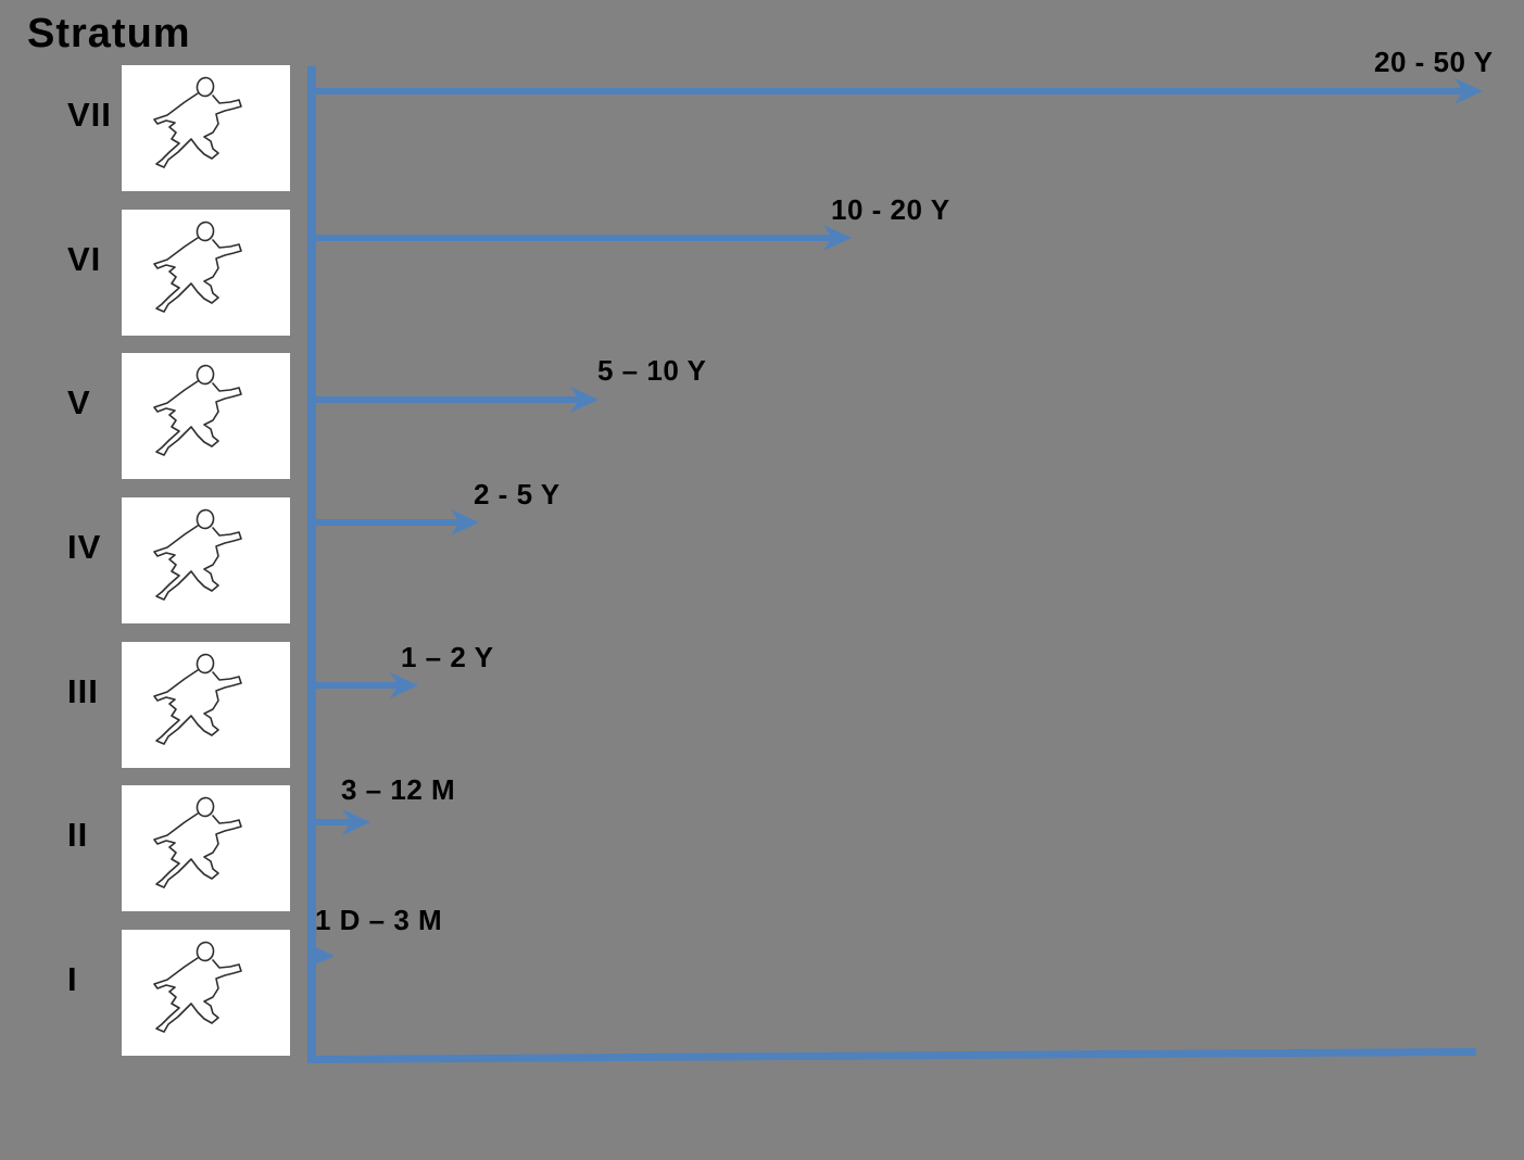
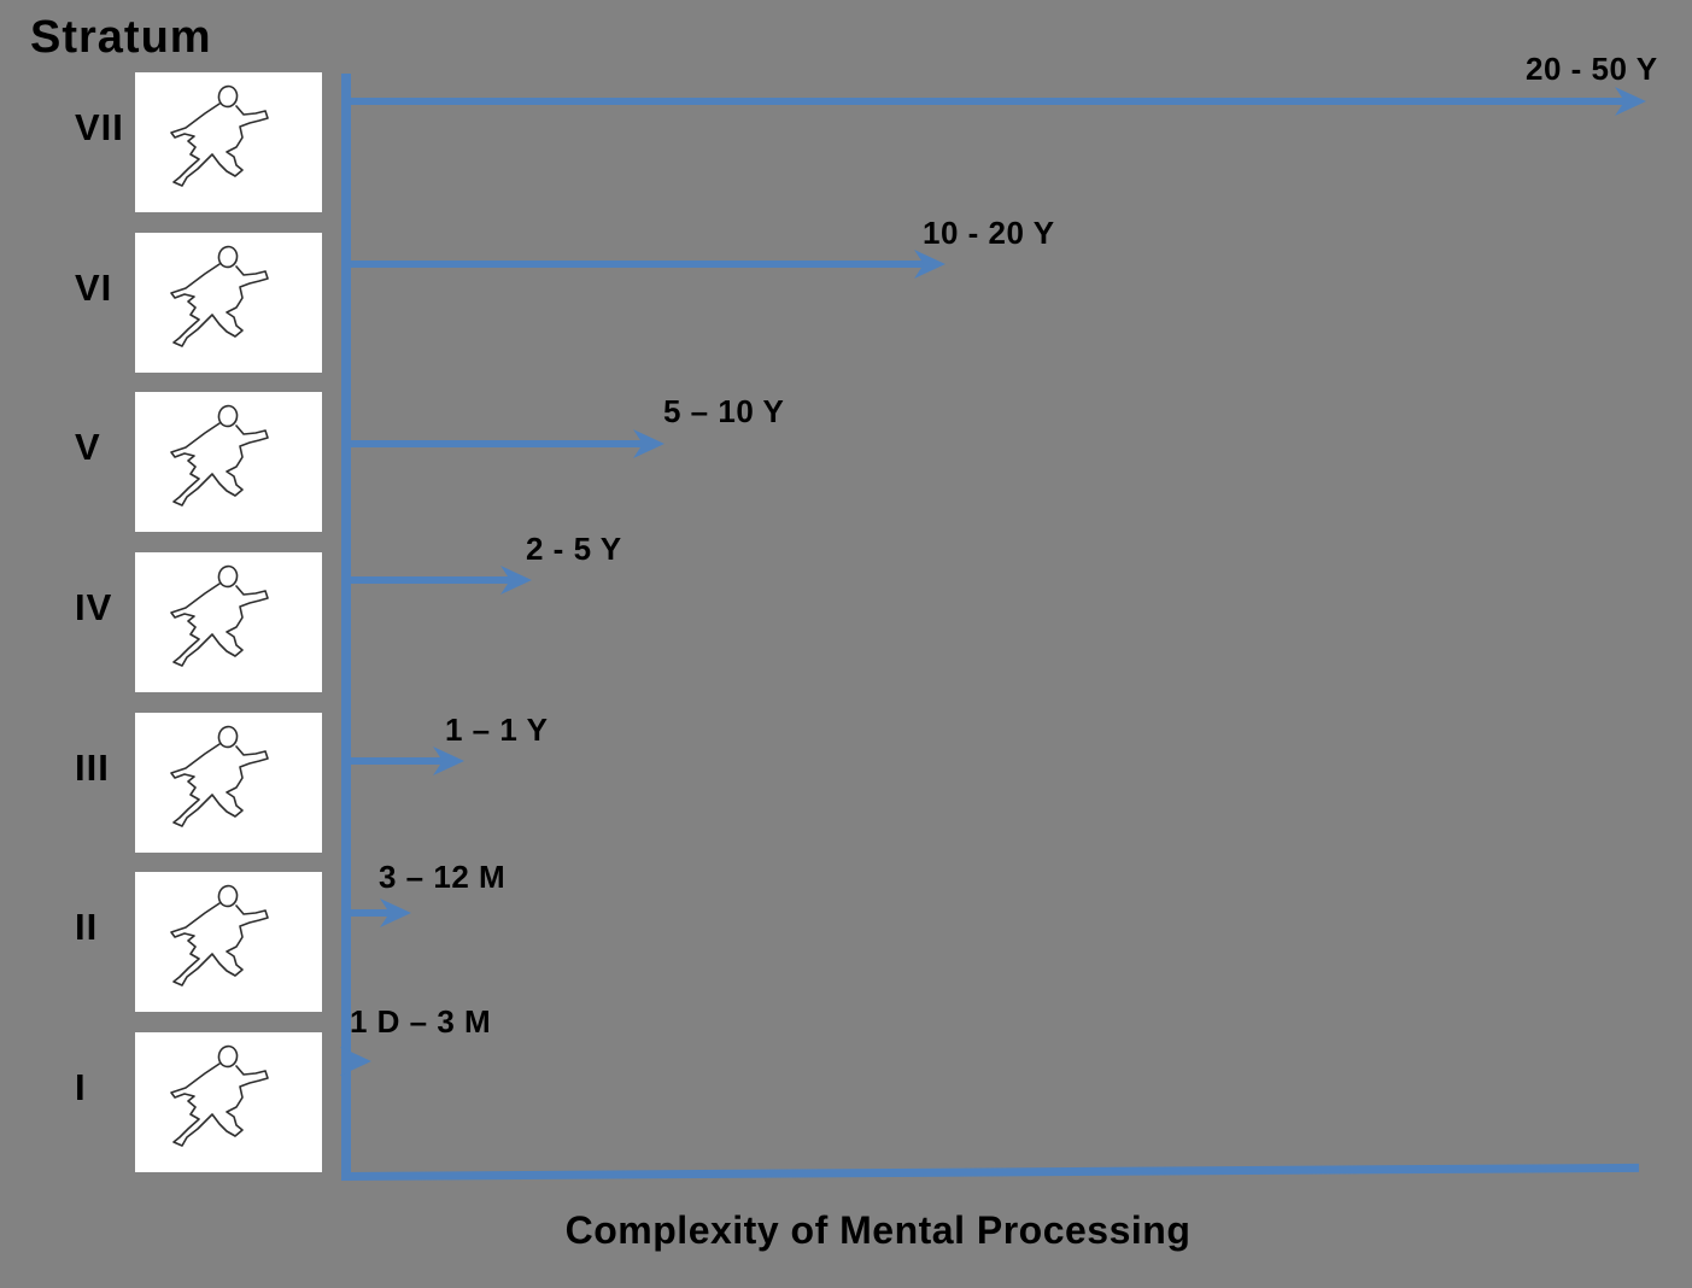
  Stratum
+ Complexity of Mental Processing
  VII
  20 - 50 Y
  VI
  10 - 20 Y
  V
  5 – 10 Y
  IV
  2 - 5 Y
  III
- 1 – 2 Y
+ 1 – 1 Y
  II
  3 – 12 M
  I
  1 D – 3 M
